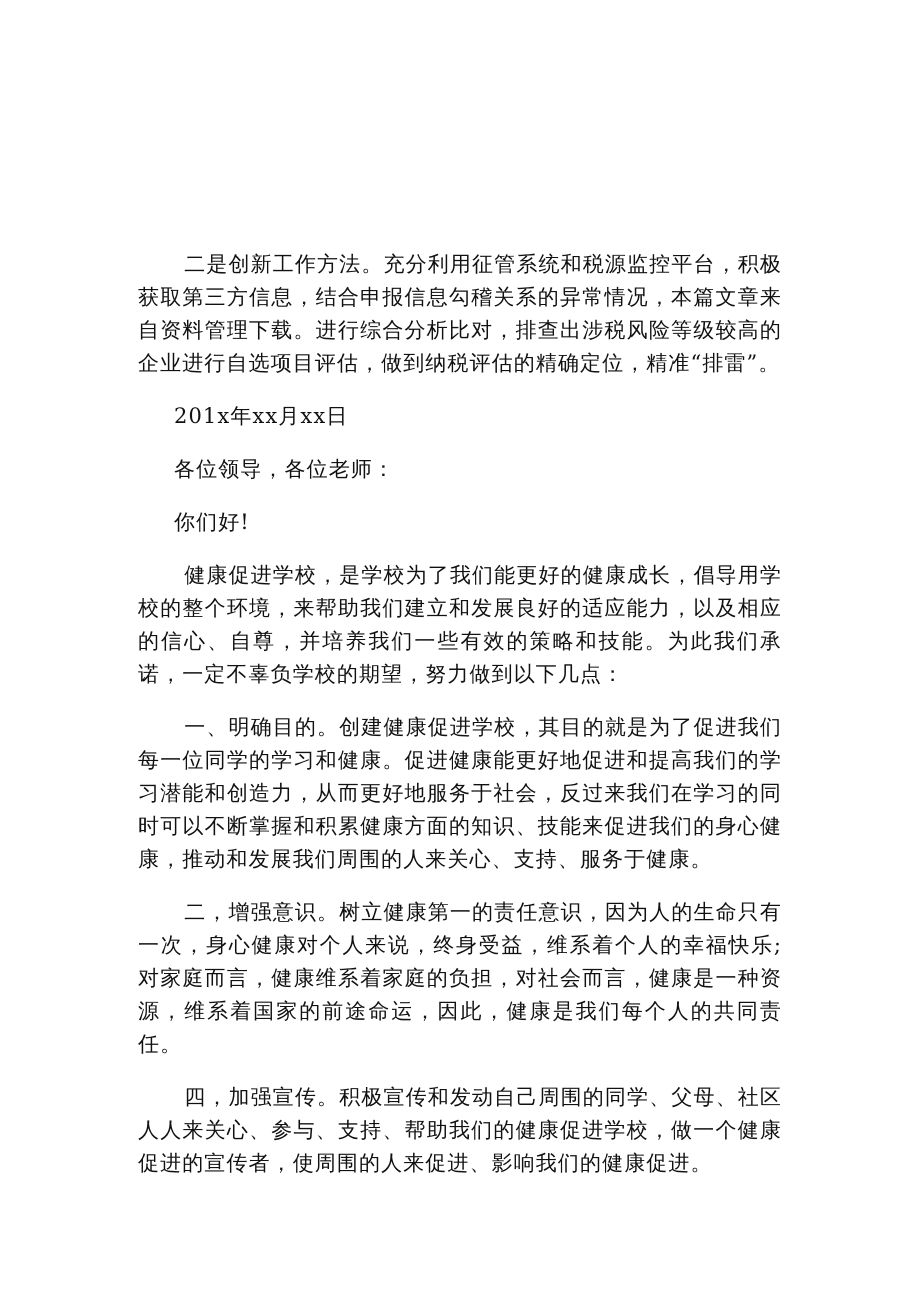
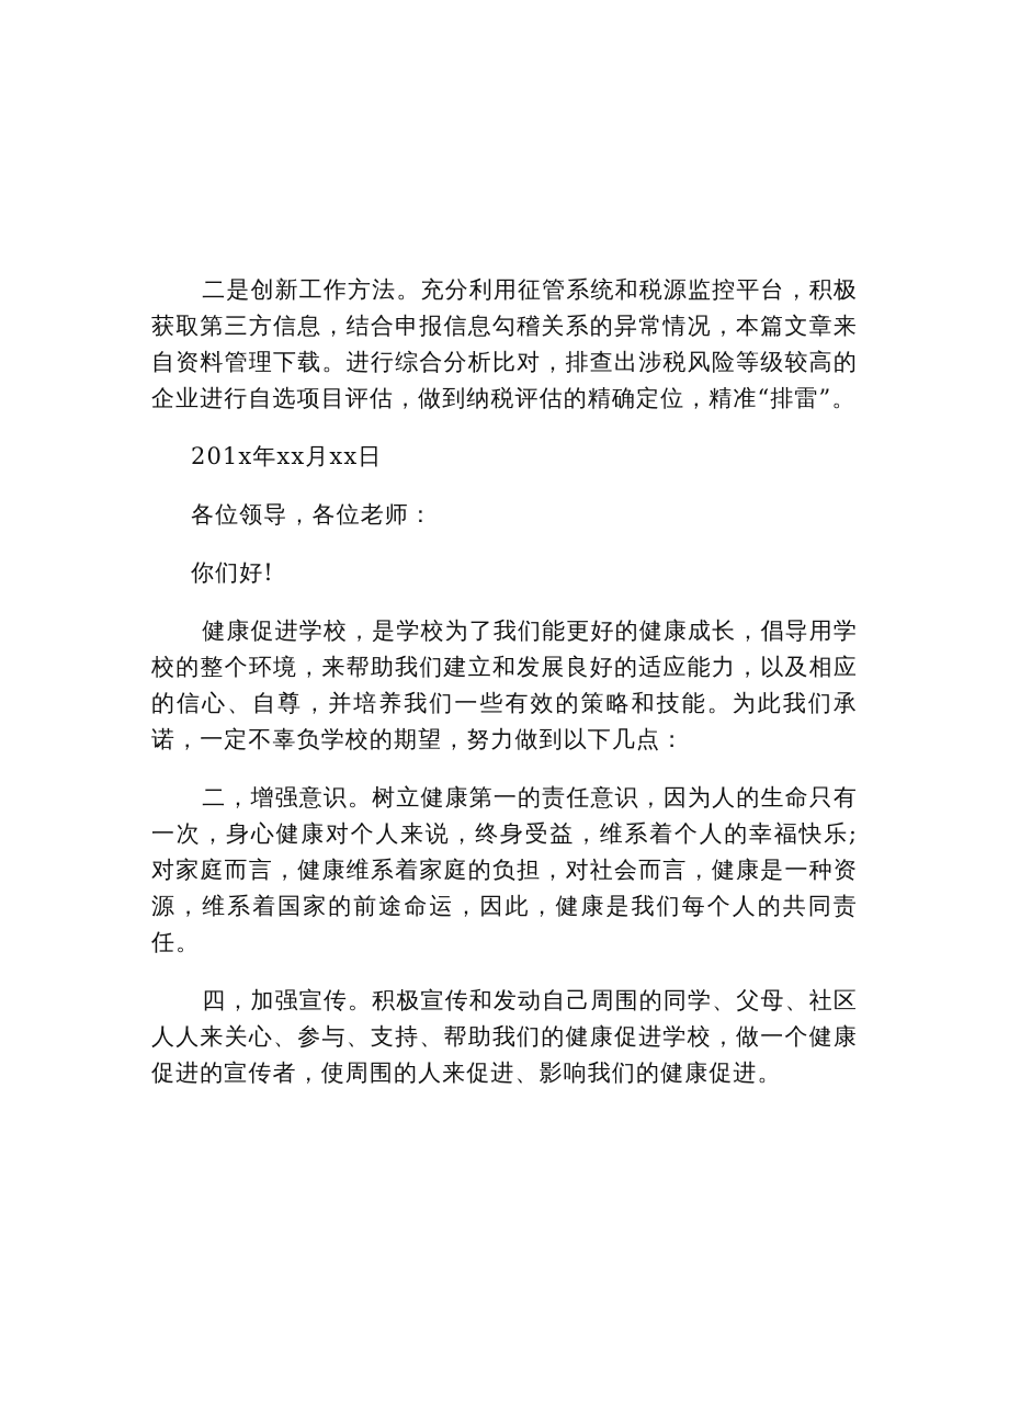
  二是创新工作方法。充分利用征管系统和税源监控平台，积极获取第三方信息，结合申报信息勾稽关系的异常情况，本篇文章来自资料管理下载。进行综合分析比对，排查出涉税风险等级较高的企业进行自选项目评估，做到纳税评估的精确定位，精准“排雷”。
  201x年xx月xx日
  各位领导，各位老师：
  你们好!
  健康促进学校，是学校为了我们能更好的健康成长，倡导用学校的整个环境，来帮助我们建立和发展良好的适应能力，以及相应的信心、自尊，并培养我们一些有效的策略和技能。为此我们承诺，一定不辜负学校的期望，努力做到以下几点：
- 一、明确目的。创建健康促进学校，其目的就是为了促进我们每一位同学的学习和健康。促进健康能更好地促进和提高我们的学习潜能和创造力，从而更好地服务于社会，反过来我们在学习的同时可以不断掌握和积累健康方面的知识、技能来促进我们的身心健康，推动和发展我们周围的人来关心、支持、服务于健康。
  二，增强意识。树立健康第一的责任意识，因为人的生命只有一次，身心健康对个人来说，终身受益，维系着个人的幸福快乐;对家庭而言，健康维系着家庭的负担，对社会而言，健康是一种资源，维系着国家的前途命运，因此，健康是我们每个人的共同责任。
  四，加强宣传。积极宣传和发动自己周围的同学、父母、社区人人来关心、参与、支持、帮助我们的健康促进学校，做一个健康促进的宣传者，使周围的人来促进、影响我们的健康促进。
